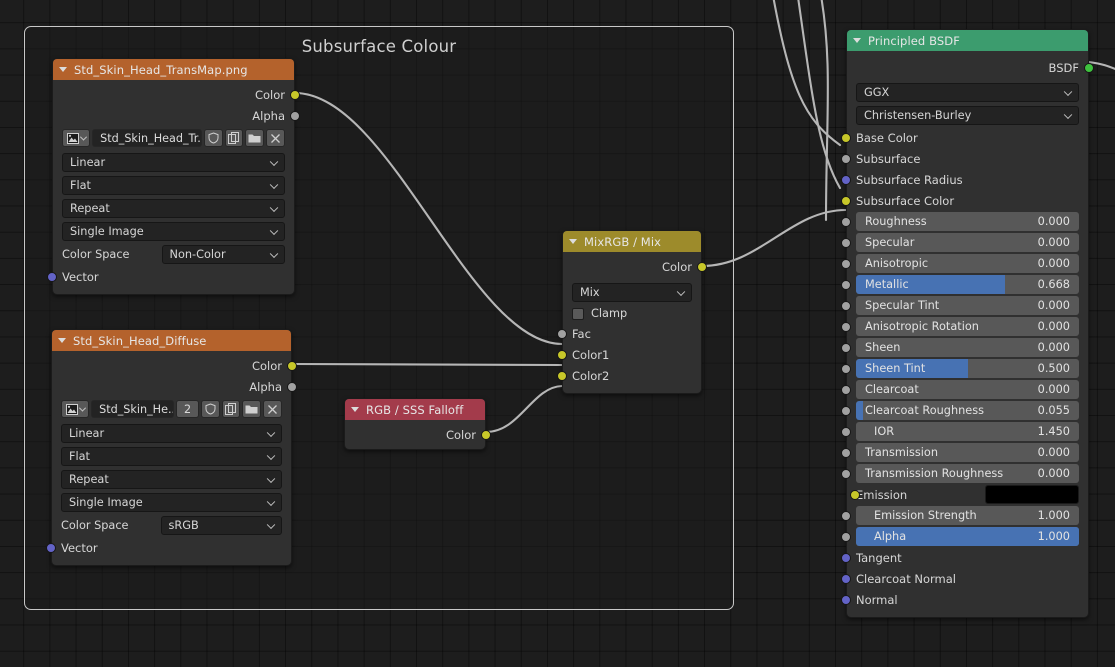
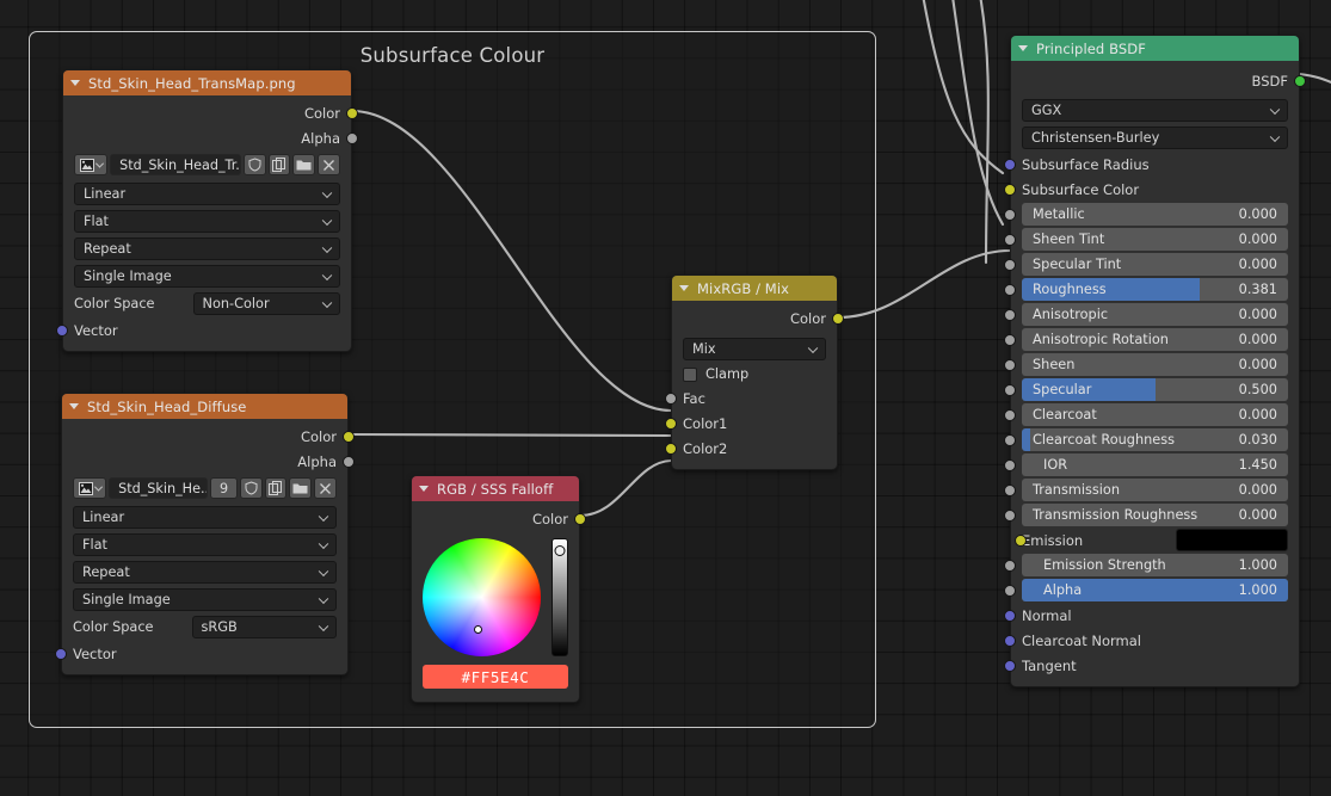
  Subsurface Colour
  Std_Skin_Head_TransMap.png
  Color
  Alpha
  Std_Skin_Head_Tr.
  Linear
  Flat
  Repeat
  Single Image
  Color Space
  Non-Color
  Vector
  Std_Skin_Head_Diffuse
  Color
  Alpha
  Std_Skin_He..
- 2
+ 9
  Linear
  Flat
  Repeat
  Single Image
  Color Space
  sRGB
  Vector
  RGB / SSS Falloff
  Color
+ #FF5E4C
  MixRGB / Mix
  Color
  Mix
  Clamp
  Fac
  Color1
  Color2
  Principled BSDF
  BSDF
  GGX
  Christensen-Burley
- Base Color
- Subsurface
  Subsurface Radius
  Subsurface Color
- Roughness
+ Metallic
  0.000
- Specular
+ Sheen Tint
  0.000
- Anisotropic
+ Specular Tint
  0.000
- Metallic
+ Roughness
- 0.668
+ 0.381
- Specular Tint
+ Anisotropic
  0.000
  Anisotropic Rotation
  0.000
  Sheen
  0.000
- Sheen Tint
+ Specular
  0.500
  Clearcoat
  0.000
  Clearcoat Roughness
- 0.055
+ 0.030
  IOR
  1.450
  Transmission
  0.000
  Transmission Roughness
  0.000
  mission
  Emission Strength
  1.000
  Alpha
  1.000
- Tangent
+ Normal
  Clearcoat Normal
- Normal
+ Tangent
